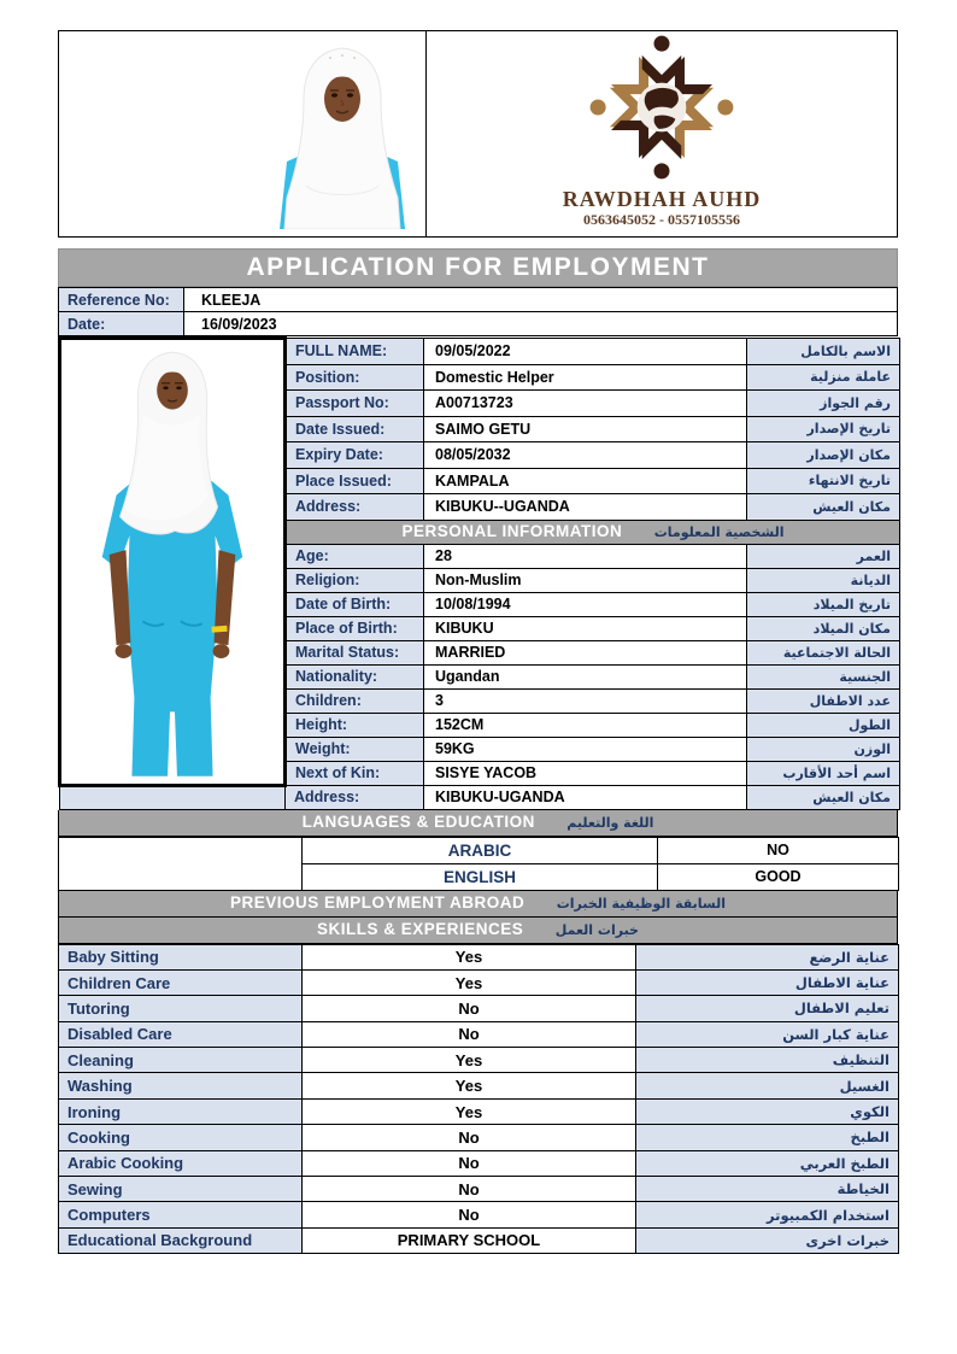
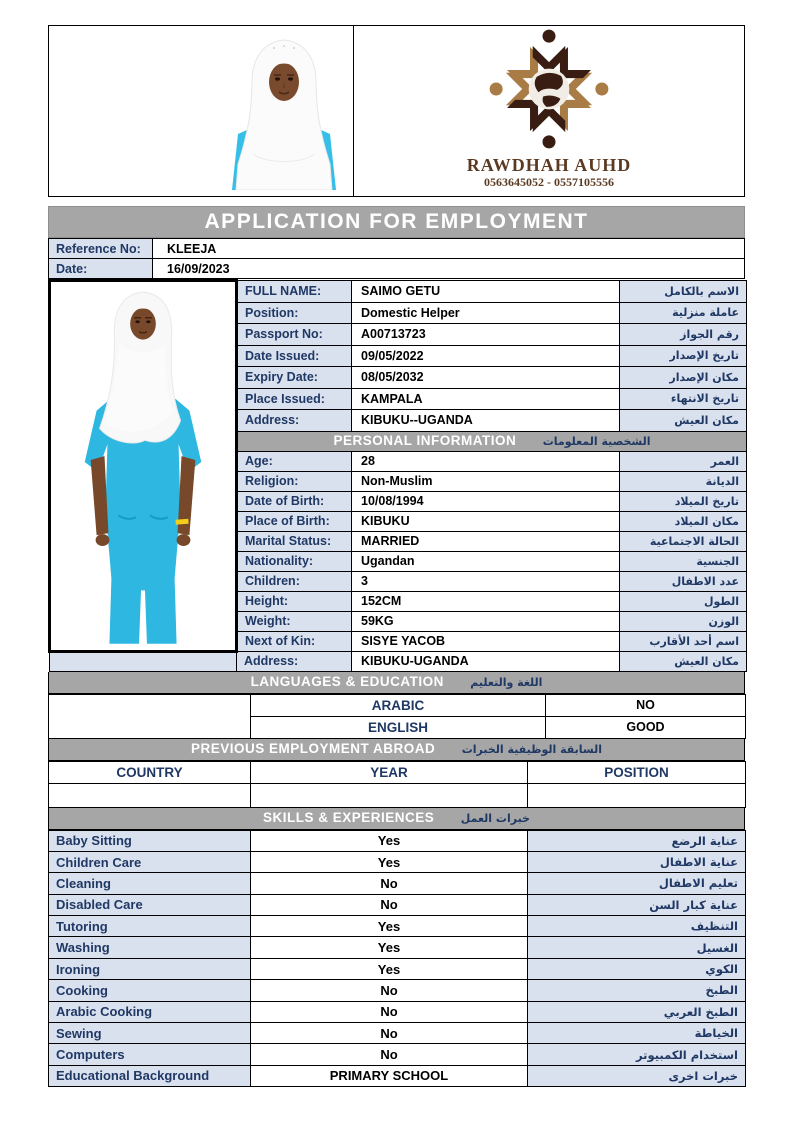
  RAWDHAH AUHD
  0563645052 - 0557105556
  APPLICATION FOR EMPLOYMENT
  Reference No:	KLEEJA
  Date:	16/09/2023
- 	FULL NAME:	09/05/2022	الاسم بالكامل
+ 	FULL NAME:	SAIMO GETU	الاسم بالكامل
  Position:	Domestic Helper	عاملة منزلية
  Passport No:	A00713723	رقم الجواز
- Date Issued:	SAIMO GETU	تاريخ الإصدار
+ Date Issued:	09/05/2022	تاريخ الإصدار
  Expiry Date:	08/05/2032	مكان الإصدار
  Place Issued:	KAMPALA	تاريخ الانتهاء
  Address:	KIBUKU--UGANDA	مكان العيش
  PERSONAL INFORMATION الشخصية المعلومات
  Age:	28	العمر
  Religion:	Non-Muslim	الديانة
  Date of Birth:	10/08/1994	تاريخ الميلاد
  Place of Birth:	KIBUKU	مكان الميلاد
  Marital Status:	MARRIED	الحالة الاجتماعية
  Nationality:	Ugandan	الجنسية
  Children:	3	عدد الاطفال
  Height:	152CM	الطول
  Weight:	59KG	الوزن
  Next of Kin:	SISYE YACOB	اسم أحد الأقارب
  	Address:	KIBUKU-UGANDA	مكان العيش
  LANGUAGES & EDUCATION اللغة والتعليم
  	ARABIC	NO
  ENGLISH	GOOD
  PREVIOUS EMPLOYMENT ABROAD السابقة الوظيفية الخبرات
+ COUNTRY	YEAR	POSITION
  SKILLS & EXPERIENCES خبرات العمل
  Baby Sitting	Yes	عناية الرضع
  Children Care	Yes	عناية الاطفال
- Tutoring	No	تعليم الاطفال
+ Cleaning	No	تعليم الاطفال
  Disabled Care	No	عناية كبار السن
- Cleaning	Yes	التنظيف
+ Tutoring	Yes	التنظيف
  Washing	Yes	الغسيل
  Ironing	Yes	الكوي
  Cooking	No	الطبخ
  Arabic Cooking	No	الطبخ العربي
  Sewing	No	الخياطة
  Computers	No	استخدام الكمبيوتر
  Educational Background	PRIMARY SCHOOL	خبرات اخرى
